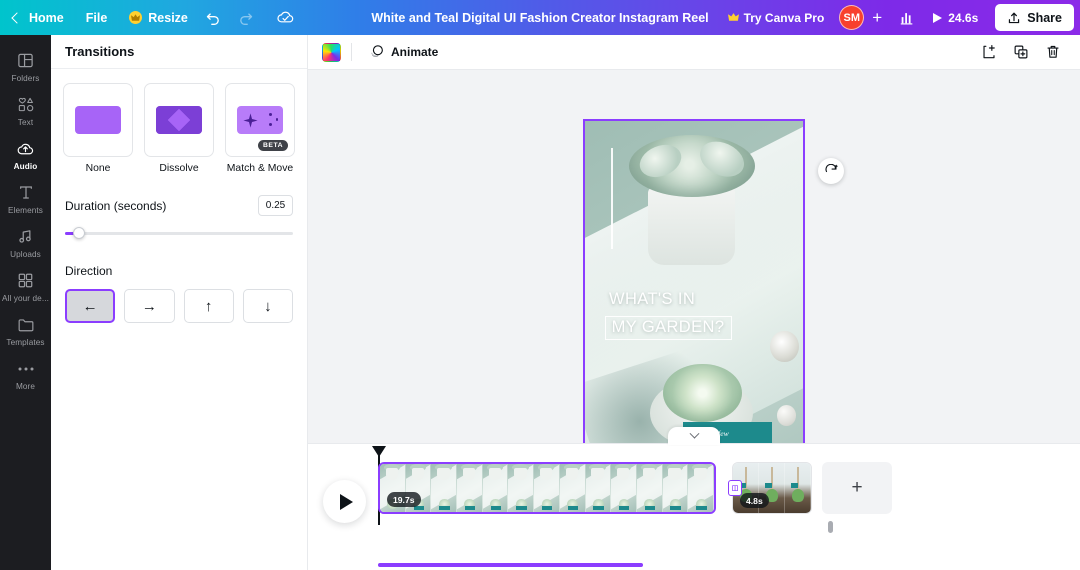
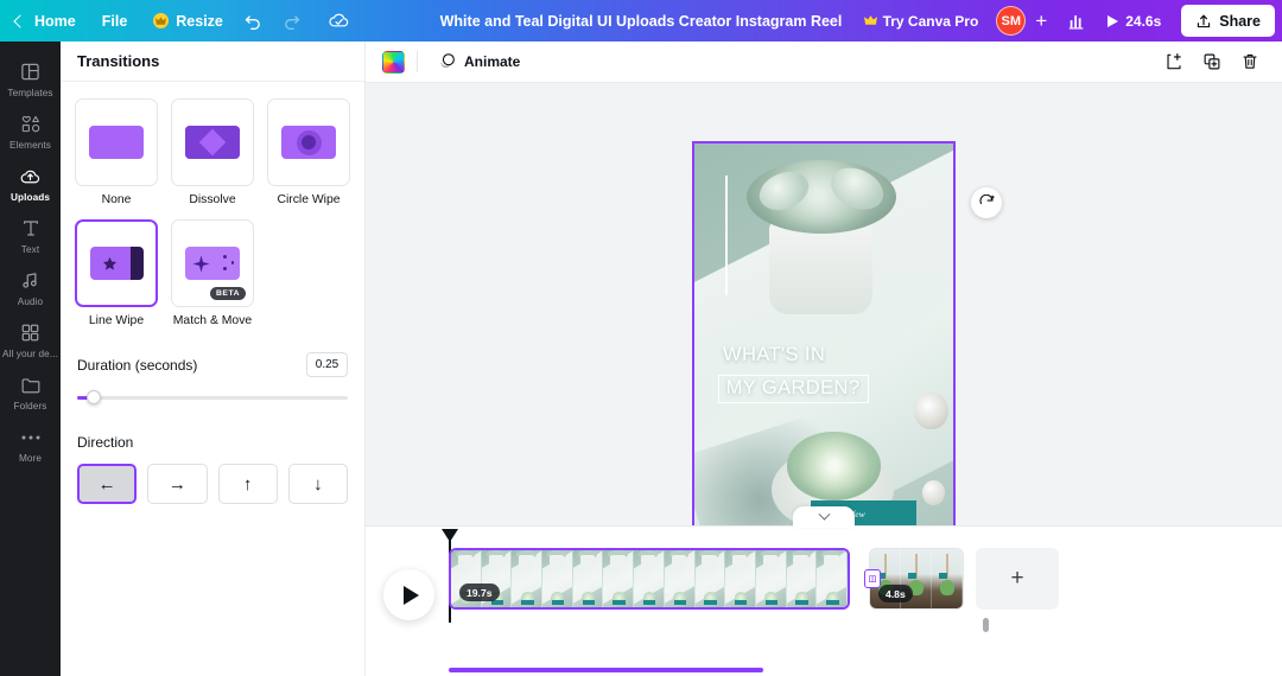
  Home
  File
  Resize
- White and Teal Digital UI Fashion Creator Instagram Reel
+ White and Teal Digital UI Uploads Creator Instagram Reel
  Try Canva Pro
  SM
  +
  24.6s
  Share
- Folders
+ Templates
- Text
+ Elements
- Audio
+ Uploads
- Elements
+ Text
- Uploads
+ Audio
  All your de...
- Templates
+ Folders
  More
  Transitions
  None
  Dissolve
+ Circle Wipe
+ Line Wipe
  Match & Move
  Duration (seconds)
  0.25
  Direction
  ←
  →
  ↑
  ↓
  Animate
  WHAT'S IN
  MY GARDEN?
  19.7s
  4.8s
  +
